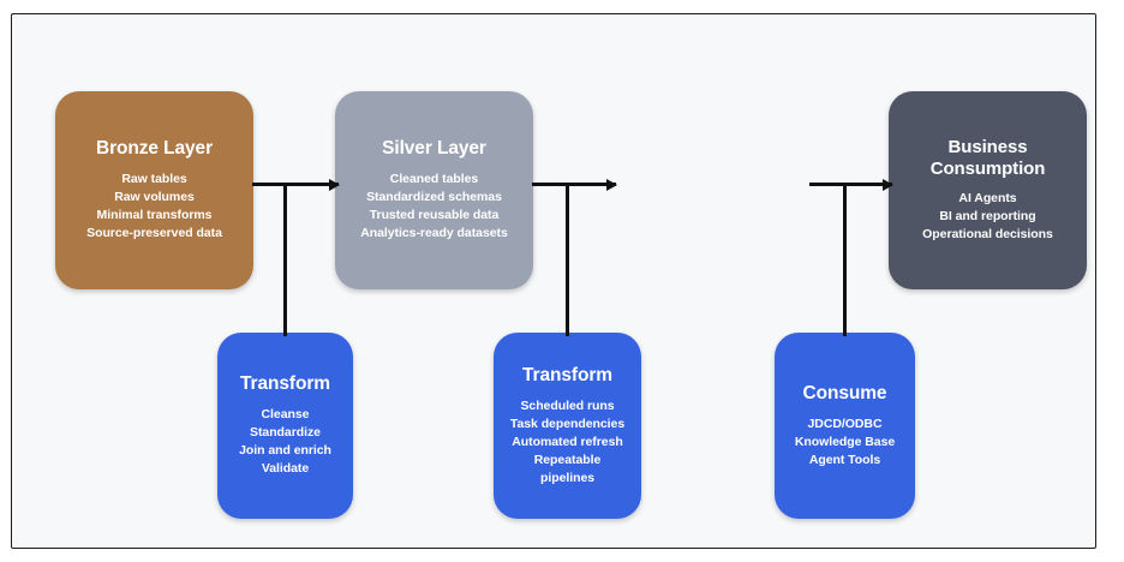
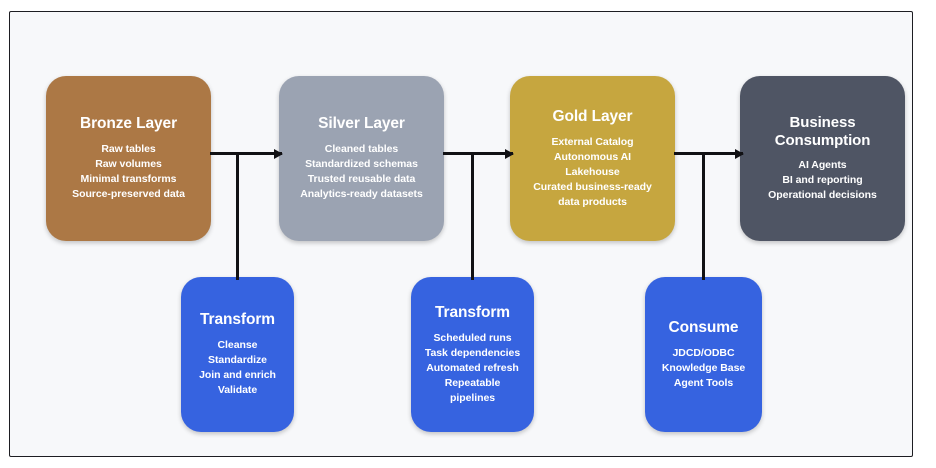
  Bronze Layer
  Raw tables
  Raw volumes
  Minimal transforms
  Source-preserved data
  Silver Layer
  Cleaned tables
  Standardized schemas
  Trusted reusable data
  Analytics-ready datasets
+ Gold Layer
+ External Catalog
+ Autonomous AI
+ Lakehouse
+ Curated business-ready
+ data products
  Business
  Consumption
  AI Agents
  BI and reporting
  Operational decisions
  Transform
  Cleanse
  Standardize
  Join and enrich
  Validate
  Transform
  Scheduled runs
  Task dependencies
  Automated refresh
  Repeatable
  pipelines
  Consume
  JDCD/ODBC
  Knowledge Base
  Agent Tools
